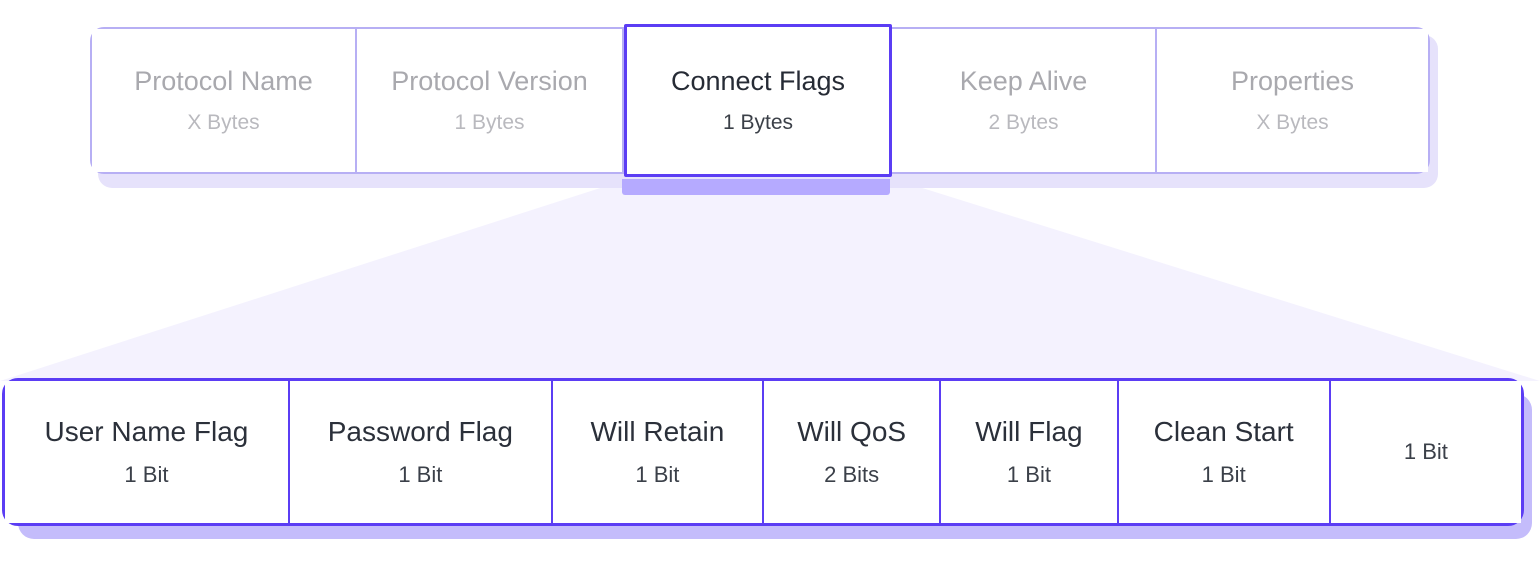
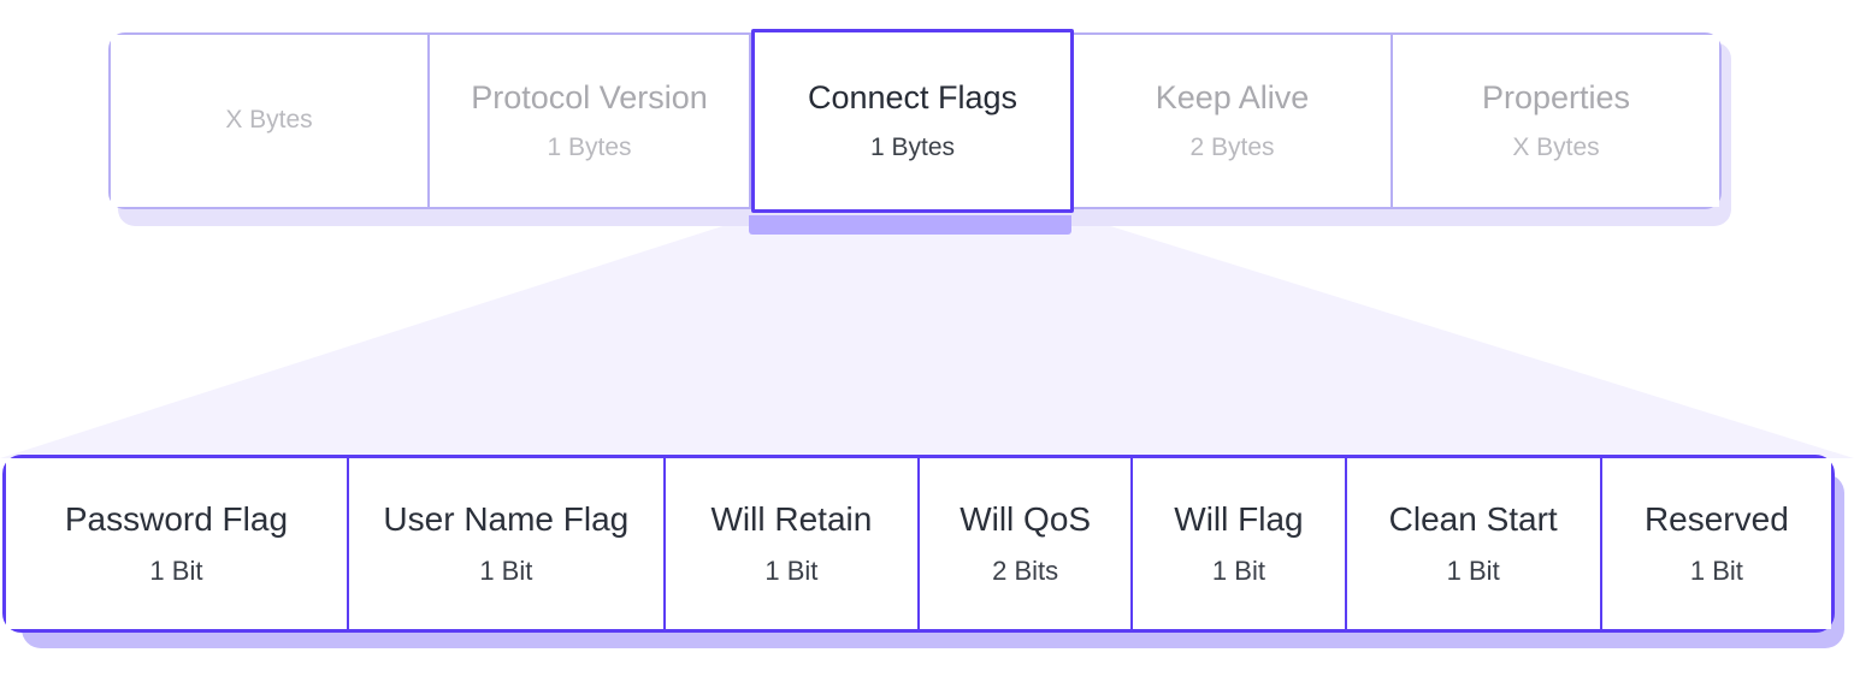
- Protocol Name
  X Bytes
  Protocol Version
  1 Bytes
  Connect Flags
  1 Bytes
  Keep Alive
  2 Bytes
  Properties
  X Bytes
- User Name Flag
+ Password Flag
  1 Bit
- Password Flag
+ User Name Flag
  1 Bit
  Will Retain
  1 Bit
  Will QoS
  2 Bits
  Will Flag
  1 Bit
  Clean Start
  1 Bit
+ Reserved
  1 Bit
